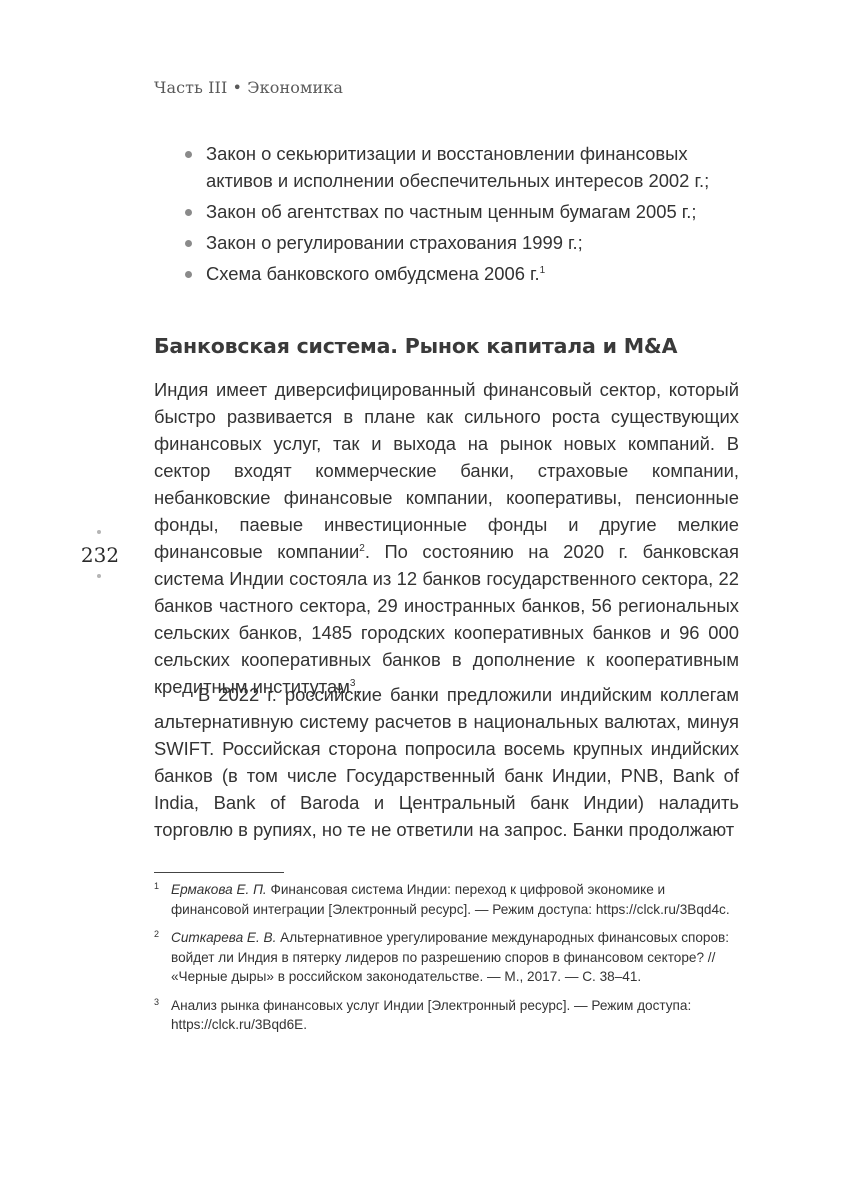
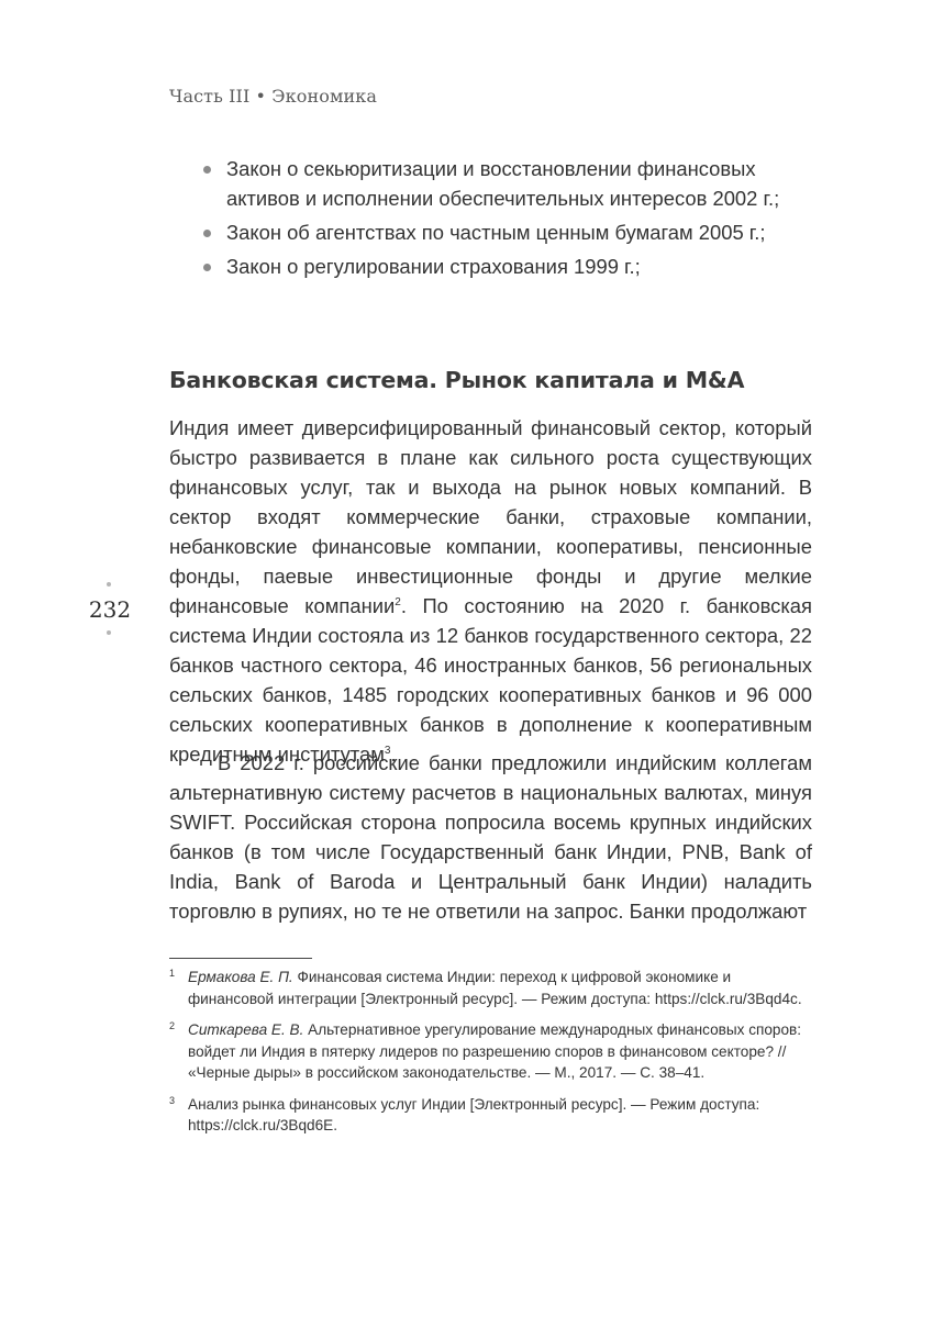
  Часть III • Экономика
  Закон о секьюритизации и восстановлении финансовых активов и исполнении обеспечительных интересов 2002 г.;
  Закон об агентствах по частным ценным бумагам 2005 г.;
  Закон о регулировании страхования 1999 г.;
- Схема банковского омбудсмена 2006 г.1
  Банковская система. Рынок капитала и M&A
- Индия имеет диверсифицированный финансовый сектор, который быстро развивается в плане как сильного роста существующих финансовых услуг, так и выхода на рынок новых компаний. В сектор входят коммерческие банки, страховые компании, небанковские финансовые компании, кооперативы, пенсионные фонды, паевые инвестиционные фонды и другие мелкие финансовые компании2. По состоянию на 2020 г. банковская система Индии состояла из 12 банков государственного сектора, 22 банков частного сектора, 29 иностранных банков, 56 региональных сельских банков, 1485 городских кооперативных банков и 96 000 сельских кооперативных банков в дополнение к кооперативным кредитным институтам3.
+ Индия имеет диверсифицированный финансовый сектор, который быстро развивается в плане как сильного роста существующих финансовых услуг, так и выхода на рынок новых компаний. В сектор входят коммерческие банки, страховые компании, небанковские финансовые компании, кооперативы, пенсионные фонды, паевые инвестиционные фонды и другие мелкие финансовые компании2. По состоянию на 2020 г. банковская система Индии состояла из 12 банков государственного сектора, 22 банков частного сектора, 46 иностранных банков, 56 региональных сельских банков, 1485 городских кооперативных банков и 96 000 сельских кооперативных банков в дополнение к кооперативным кредитным институтам3.
  В 2022 г. российские банки предложили индийским коллегам альтернативную систему расчетов в национальных валютах, минуя SWIFT. Российская сторона попросила восемь крупных индийских банков (в том числе Государственный банк Индии, PNB, Bank of India, Bank of Baroda и Центральный банк Индии) наладить торговлю в рупиях, но те не ответили на запрос. Банки продолжают
  232
  1
  Ермакова Е. П. Финансовая система Индии: переход к цифровой экономике и финансовой интеграции [Электронный ресурс]. — Режим доступа: https://clck.ru/3Bqd4c.
  2
  Ситкарева Е. В. Альтернативное урегулирование международных финансовых споров: войдет ли Индия в пятерку лидеров по разрешению споров в финансовом секторе? // «Черные дыры» в российском законодательстве. — М., 2017. — С. 38–41.
  3
  Анализ рынка финансовых услуг Индии [Электронный ресурс]. — Режим доступа: https://clck.ru/3Bqd6E.
